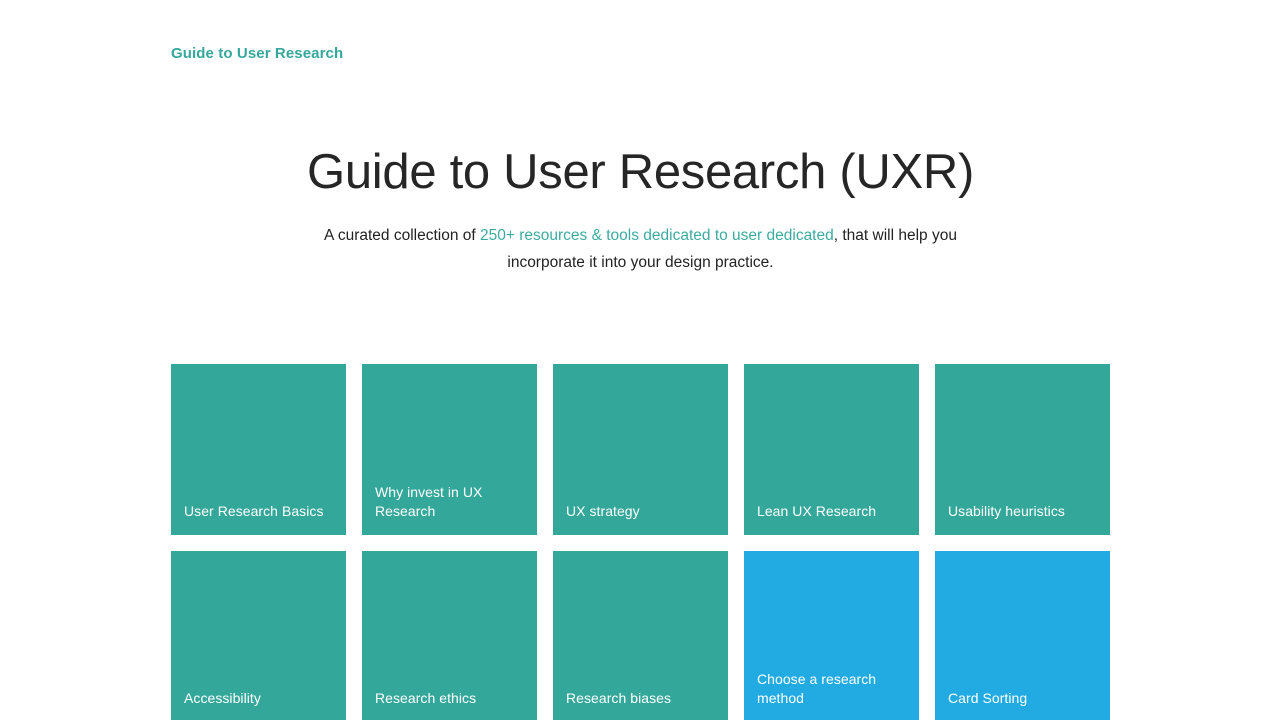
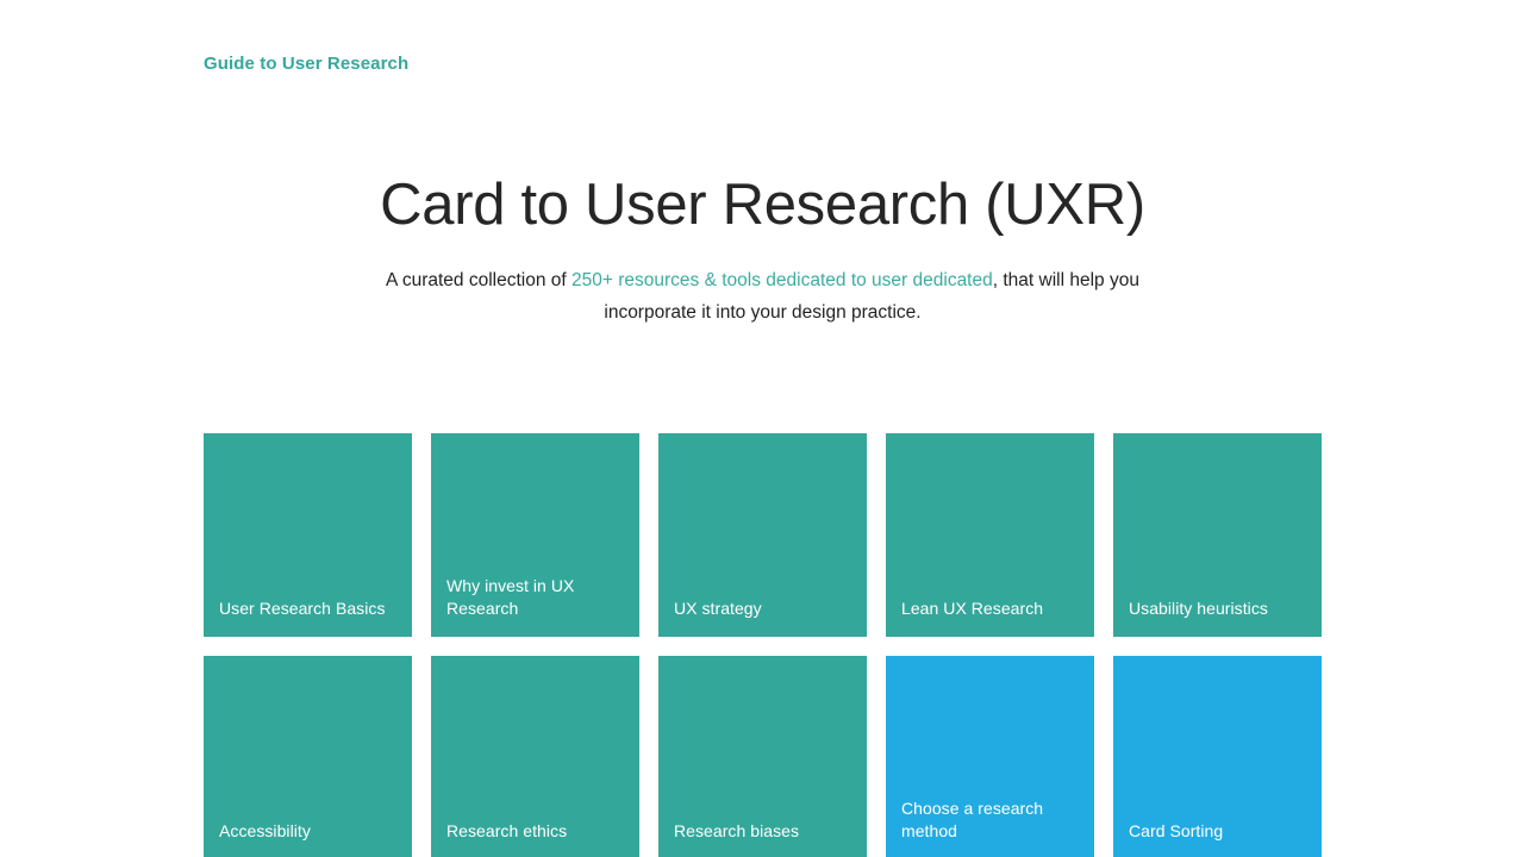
  Guide to User Research
- Guide to User Research (UXR)
+ Card to User Research (UXR)
  A curated collection of 250+ resources & tools dedicated to user dedicated, that will help you incorporate it into your design practice.
  User Research Basics
  Why invest in UX Research
  UX strategy
  Lean UX Research
  Usability heuristics
  Accessibility
  Research ethics
  Research biases
  Choose a research method
  Card Sorting
